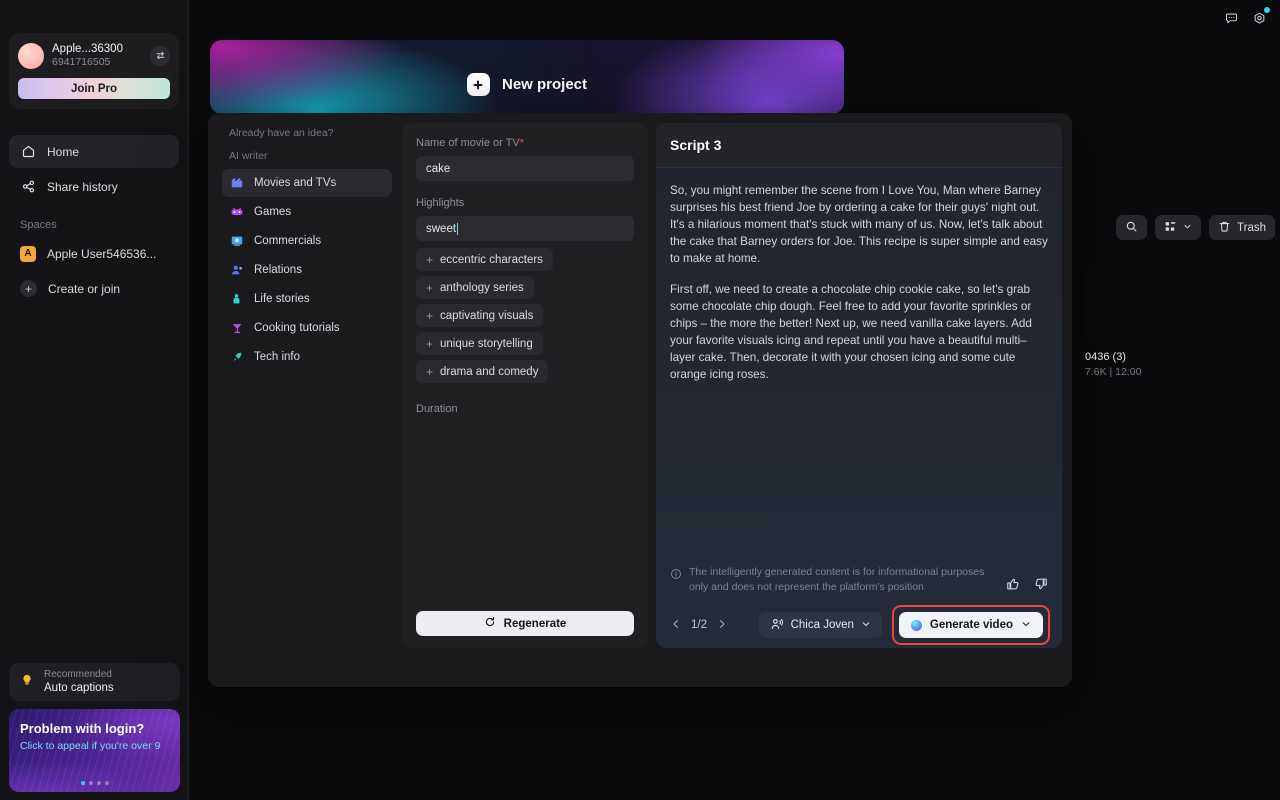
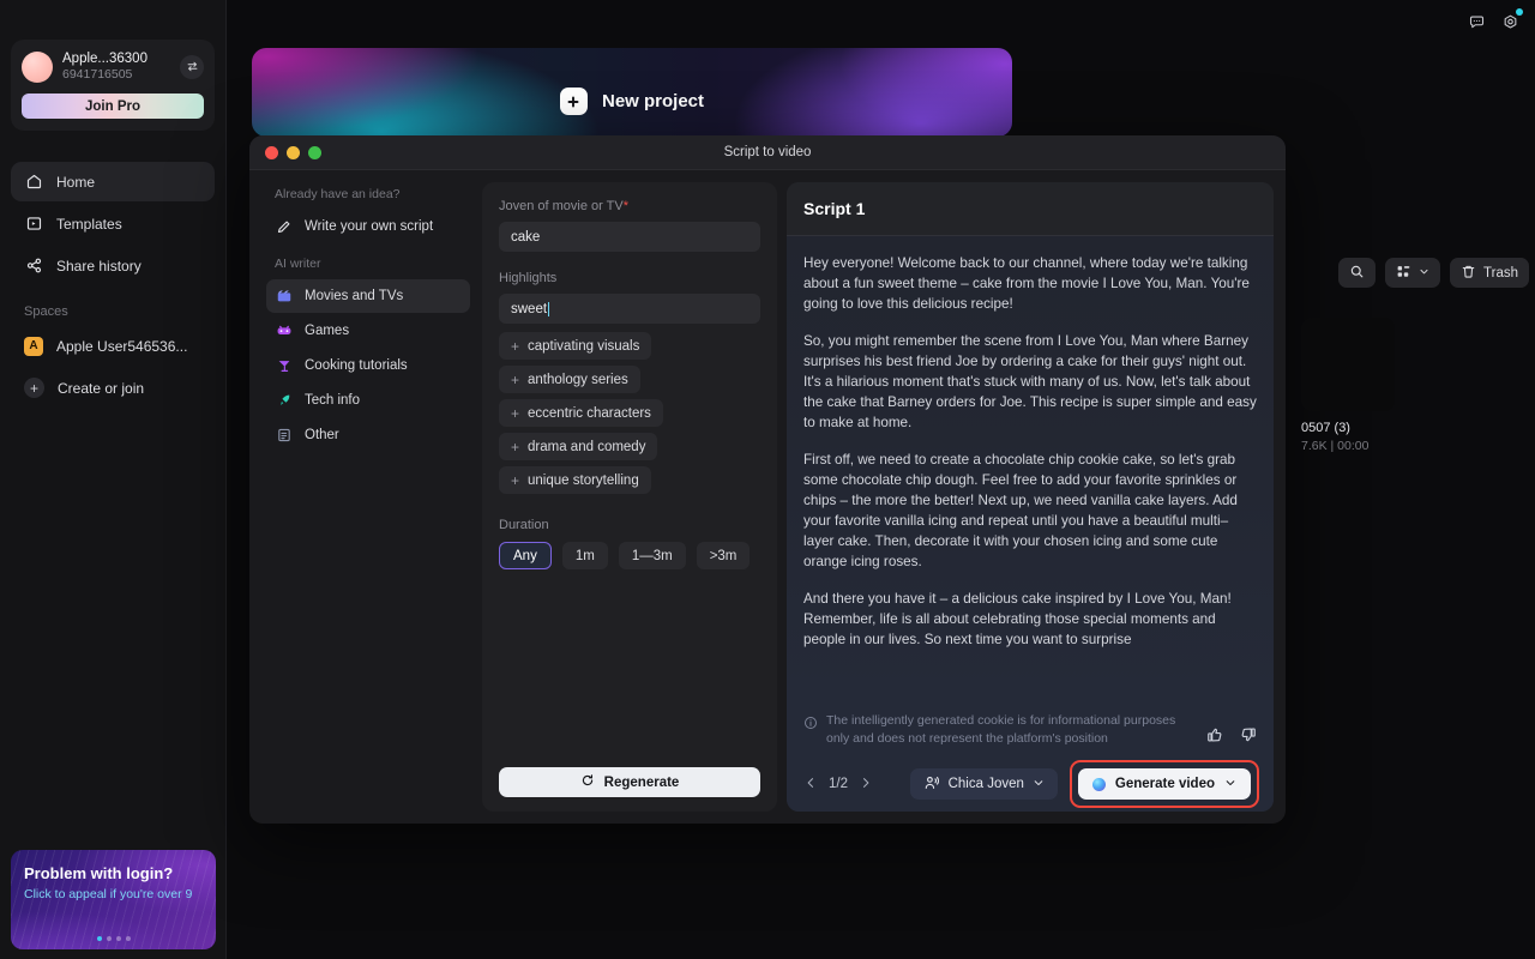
  Apple...36300
  6941716505
  Join Pro
  Home
+ Templates
  Share history
  Spaces
  A
  Apple User546536...
  +
  Create or join
- Recommended
- Auto captions
  Problem with login?
  Click to appeal if you're over 9
  New project
+ Script to video
  Already have an idea?
+ Write your own script
  AI writer
  Movies and TVs
  Games
- Commercials
- Relations
- Life stories
  Cooking tutorials
  Tech info
+ Other
- Name of movie or TV*
+ Joven of movie or TV*
  cake
  Highlights
  sweet
  +
- eccentric characters
+ captivating visuals
  +
  anthology series
  +
- captivating visuals
+ eccentric characters
  +
- unique storytelling
+ drama and comedy
  +
- drama and comedy
+ unique storytelling
  Duration
+ Any
+ 1m
+ 1—3m
+ >3m
  Regenerate
- Script 3
+ Script 1
+ Hey everyone! Welcome back to our channel, where today we're talking about a fun sweet theme – cake from the movie I Love You, Man. You're going to love this delicious recipe!
  So, you might remember the scene from I Love You, Man where Barney surprises his best friend Joe by ordering a cake for their guys' night out. It's a hilarious moment that's stuck with many of us. Now, let's talk about the cake that Barney orders for Joe. This recipe is super simple and easy to make at home.
- First off, we need to create a chocolate chip cookie cake, so let's grab some chocolate chip dough. Feel free to add your favorite sprinkles or chips – the more the better! Next up, we need vanilla cake layers. Add your favorite visuals icing and repeat until you have a beautiful multi–layer cake. Then, decorate it with your chosen icing and some cute orange icing roses.
+ First off, we need to create a chocolate chip cookie cake, so let's grab some chocolate chip dough. Feel free to add your favorite sprinkles or chips – the more the better! Next up, we need vanilla cake layers. Add your favorite vanilla icing and repeat until you have a beautiful multi–layer cake. Then, decorate it with your chosen icing and some cute orange icing roses.
+ And there you have it – a delicious cake inspired by I Love You, Man! Remember, life is all about celebrating those special moments and people in our lives. So next time you want to surprise
- The intelligently generated content is for informational purposes only and does not represent the platform's position
+ The intelligently generated cookie is for informational purposes only and does not represent the platform's position
  1/2
  Chica Joven
  Generate video
  Trash
- 0436 (3)
+ 0507 (3)
- 7.6K | 12:00
+ 7.6K | 00:00
